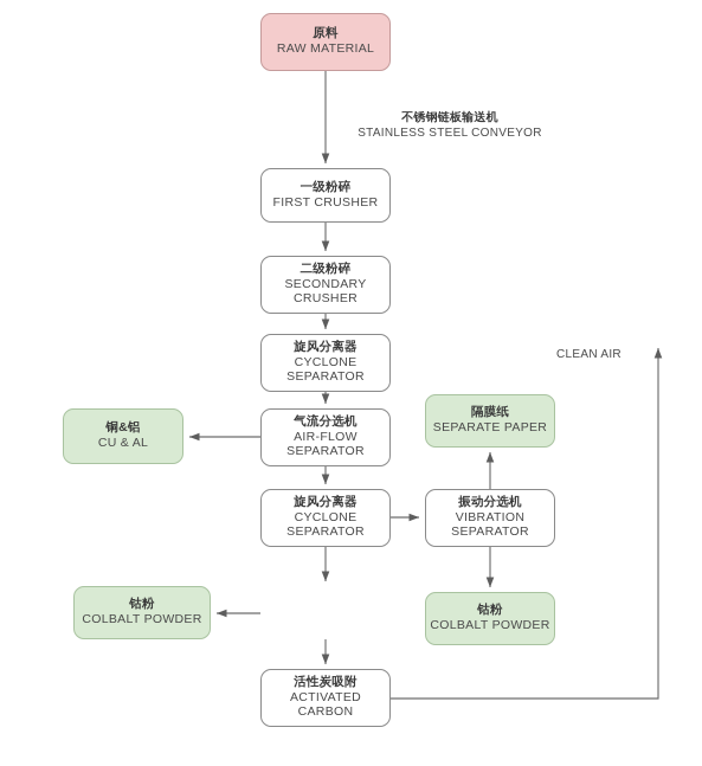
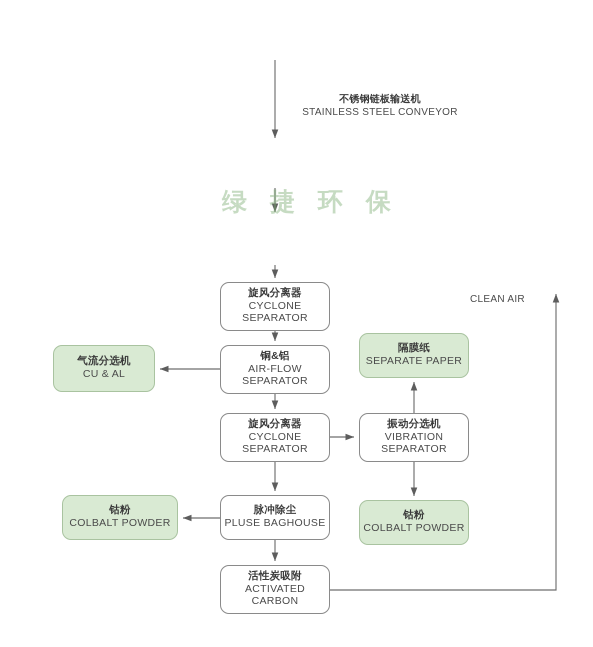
- 原料
- RAW MATERIAL
- 一级粉碎
- FIRST CRUSHER
- 二级粉碎
- SECONDARY
- CRUSHER
  旋风分离器
  CYCLONE
  SEPARATOR
- 气流分选机
+ 铜&铝
  AIR-FLOW
  SEPARATOR
  旋风分离器
  CYCLONE
  SEPARATOR
+ 脉冲除尘
+ PLUSE BAGHOUSE
  活性炭吸附
  ACTIVATED
  CARBON
- 铜&铝
+ 气流分选机
  CU & AL
  钴粉
  COLBALT POWDER
  隔膜纸
  SEPARATE PAPER
  振动分选机
  VIBRATION
  SEPARATOR
  钴粉
  COLBALT POWDER
  不锈钢链板输送机
  STAINLESS STEEL CONVEYOR
  CLEAN AIR
+ 绿 捷 环 保
